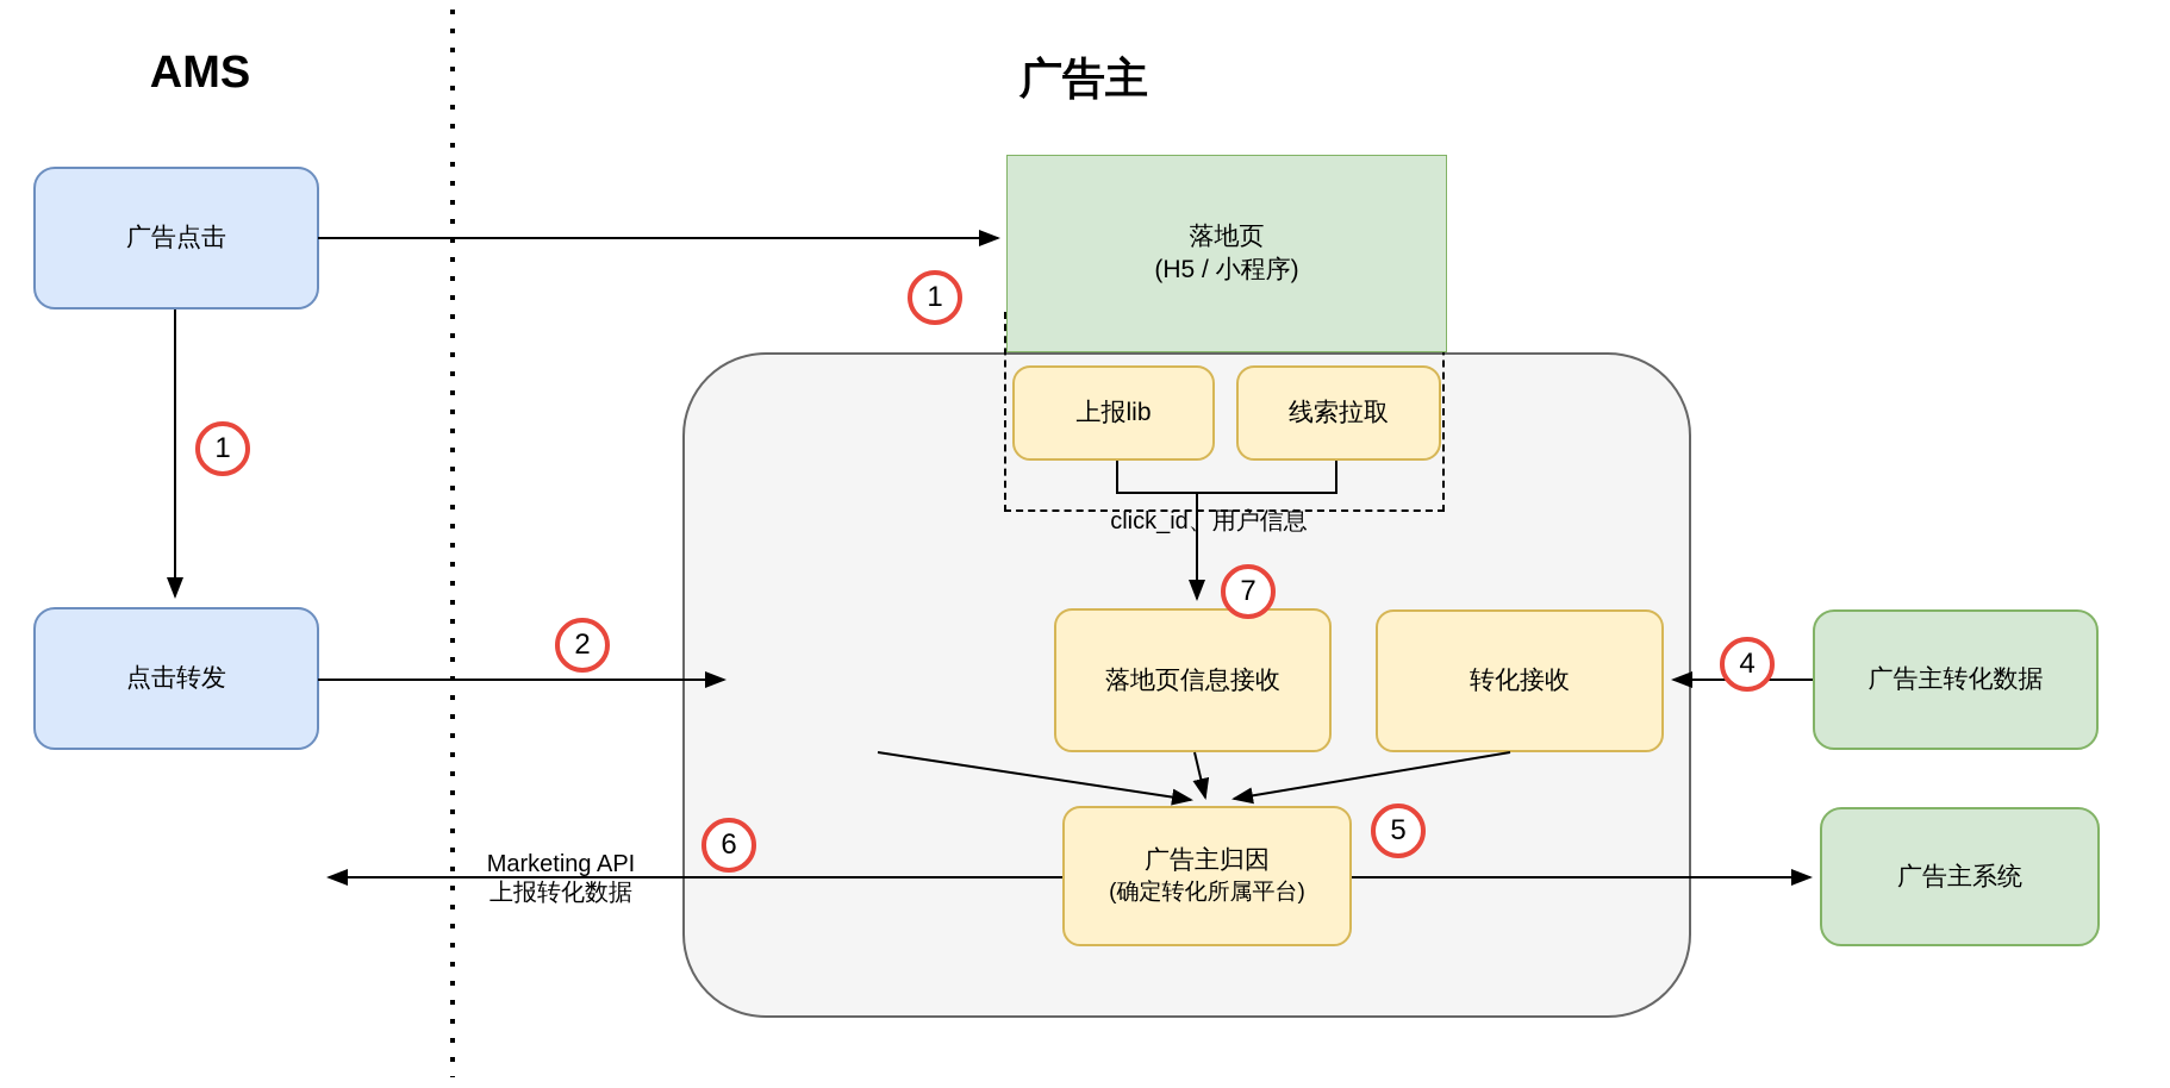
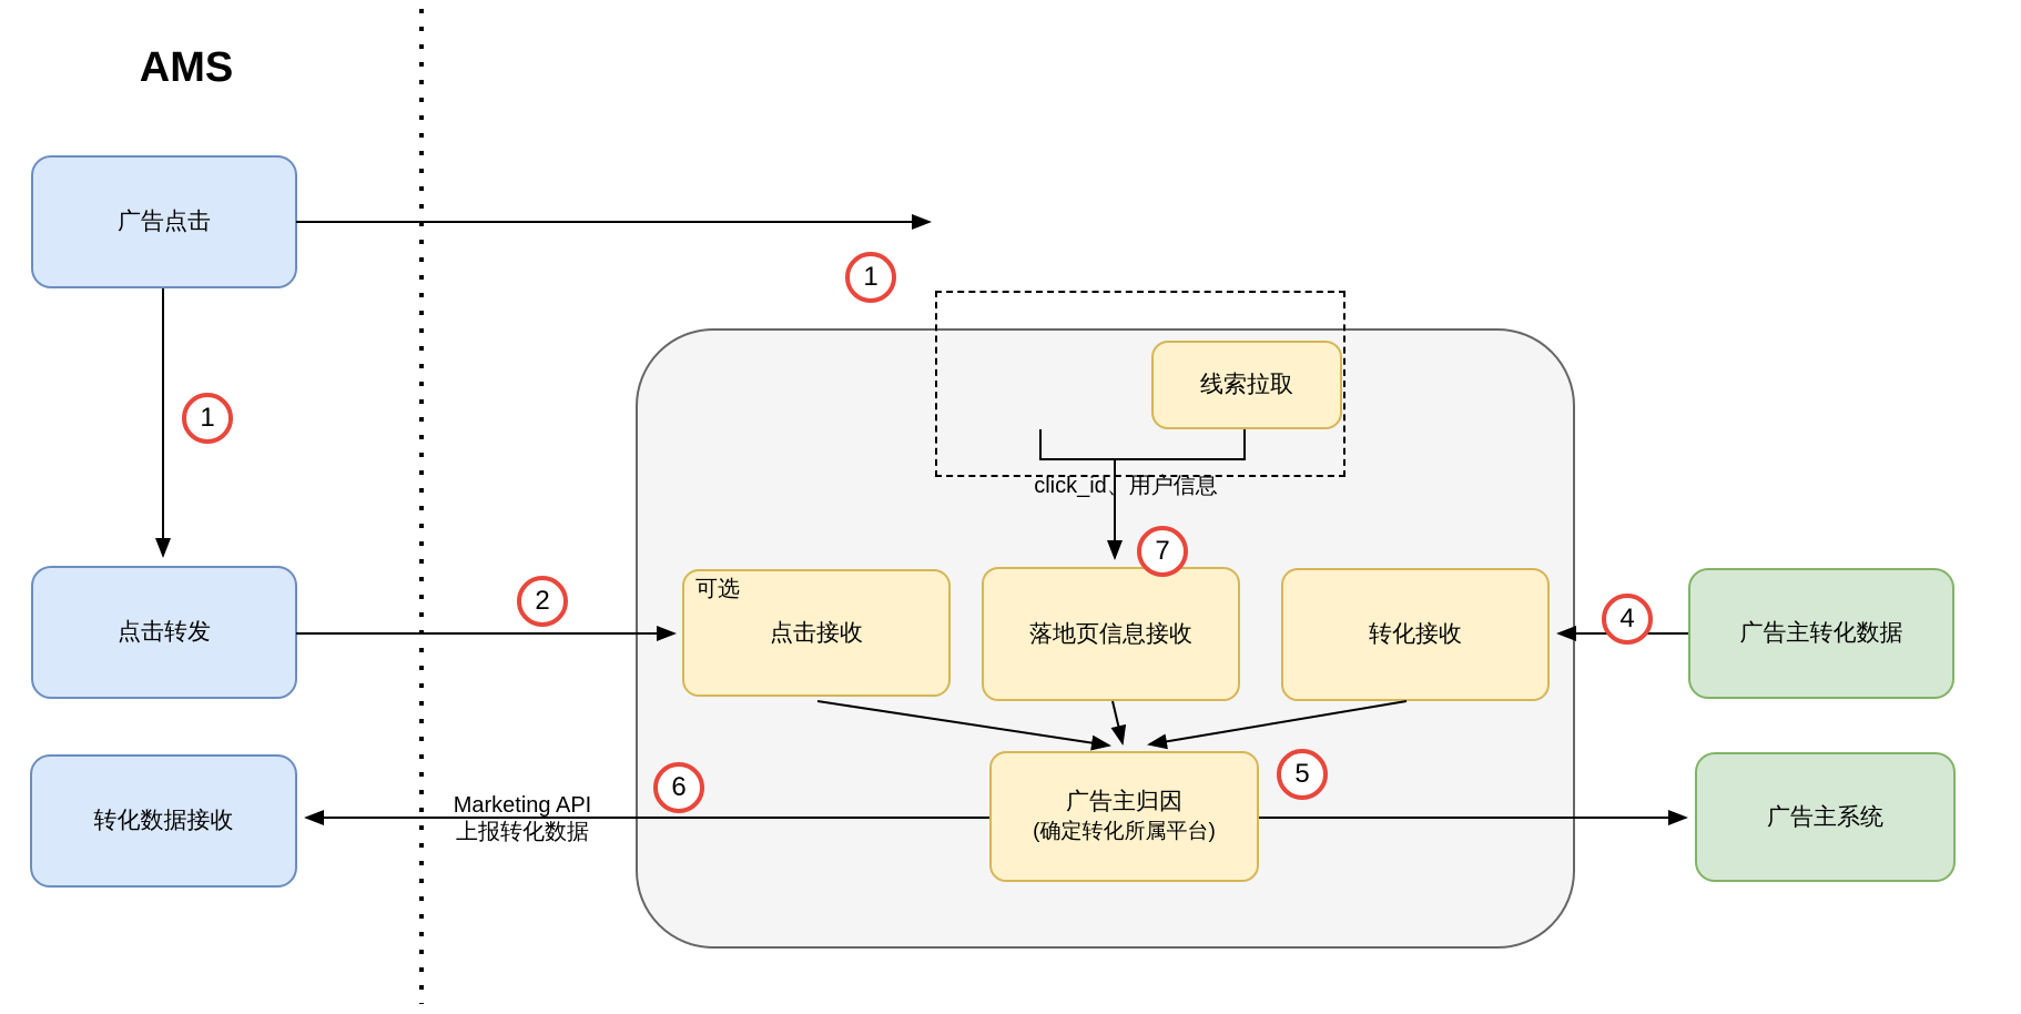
  AMS
- 广告主
- 落地页
- (H5 / 小程序)
- 上报lib
  线索拉取
+ 可选
+ 点击接收
  落地页信息接收
  转化接收
  广告主归因
  (确定转化所属平台)
  广告点击
  点击转发
+ 转化数据接收
  广告主转化数据
  广告主系统
  click_id、用户信息
  Marketing API
  上报转化数据
  1
  1
  2
  7
  4
  5
  6
